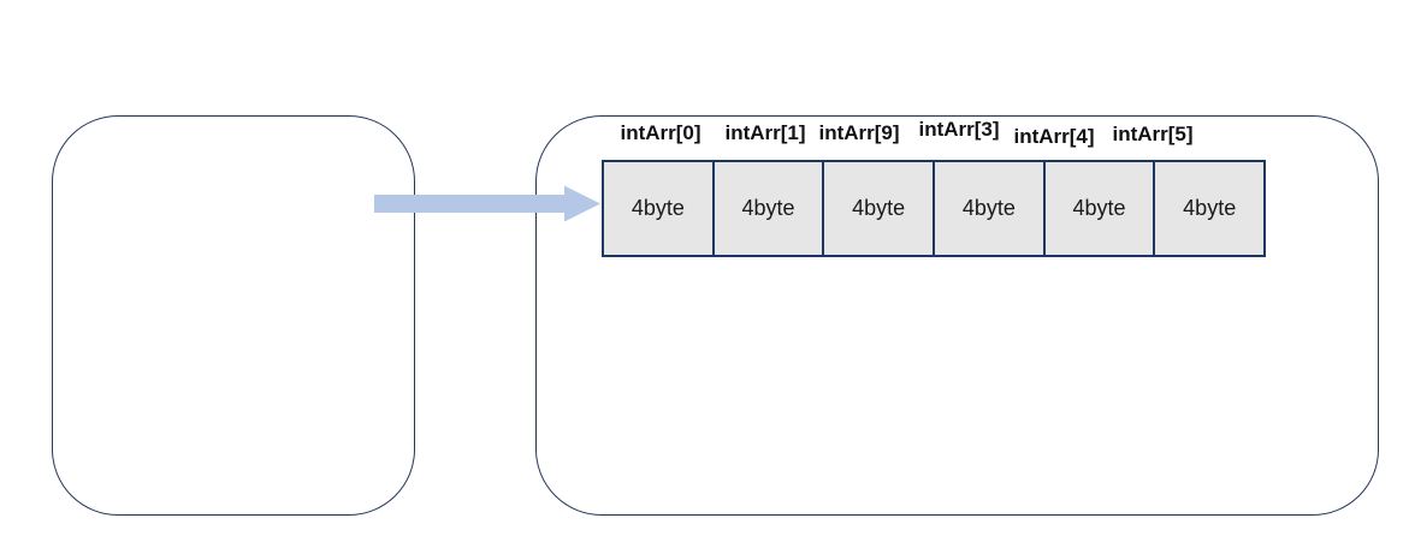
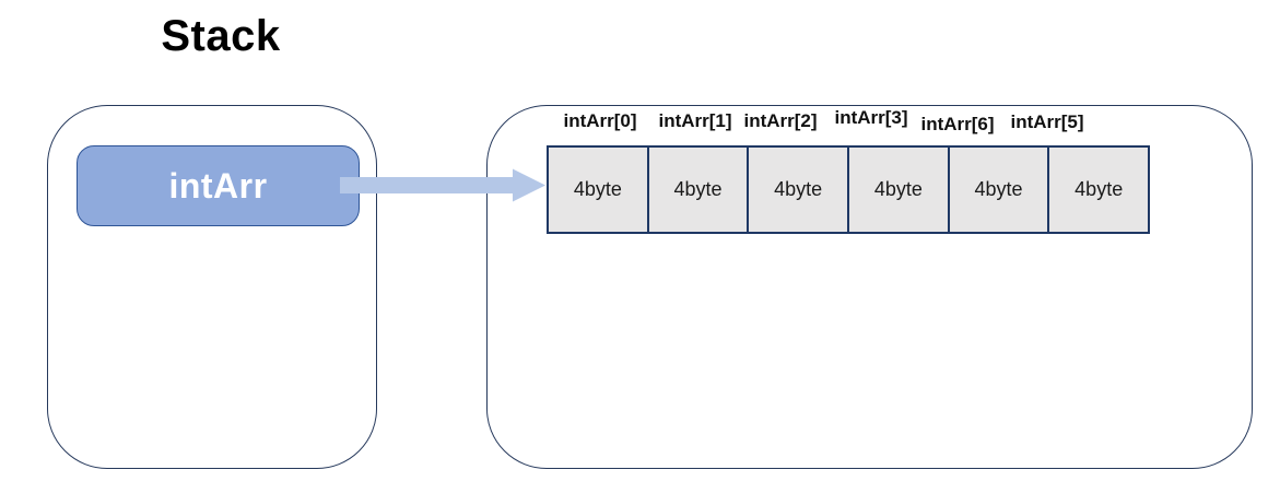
+ Stack
+ intArr
  intArr[0]
  intArr[1]
- intArr[9]
+ intArr[2]
  intArr[3]
- intArr[4]
+ intArr[6]
  intArr[5]
  4byte
  4byte
  4byte
  4byte
  4byte
  4byte
